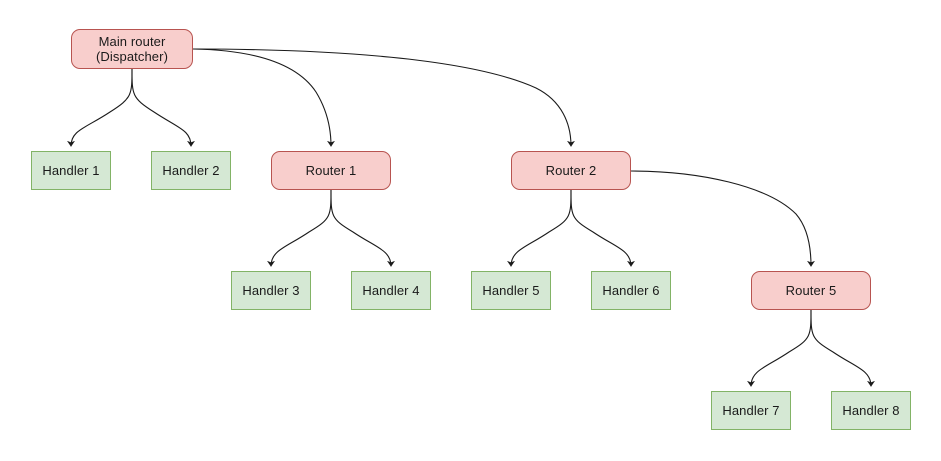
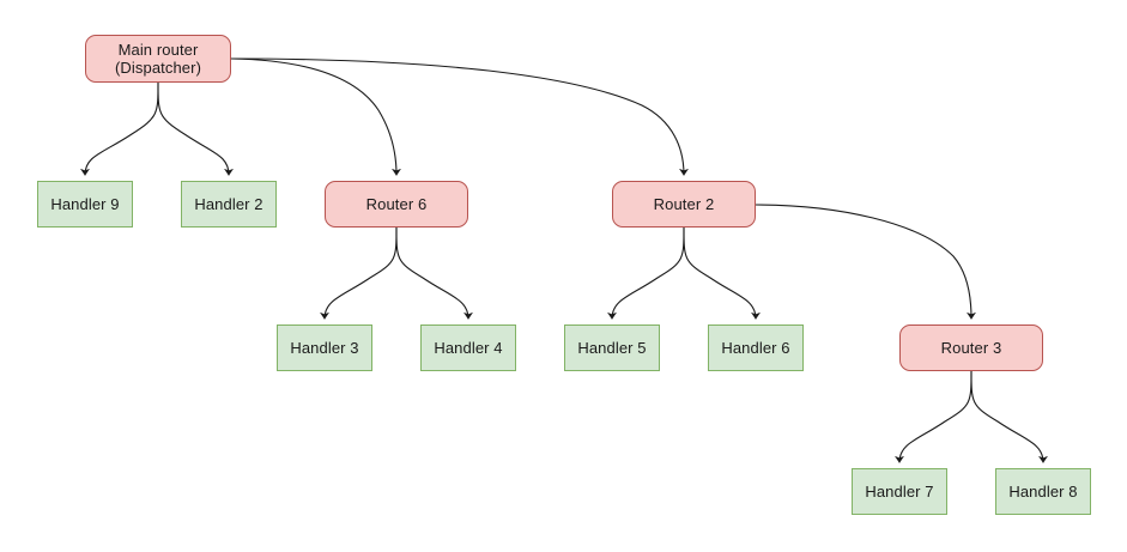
  Main router
  (Dispatcher)
- Handler 1
+ Handler 9
  Handler 2
- Router 1
+ Router 6
  Router 2
  Handler 3
  Handler 4
  Handler 5
  Handler 6
- Router 5
+ Router 3
  Handler 7
  Handler 8
